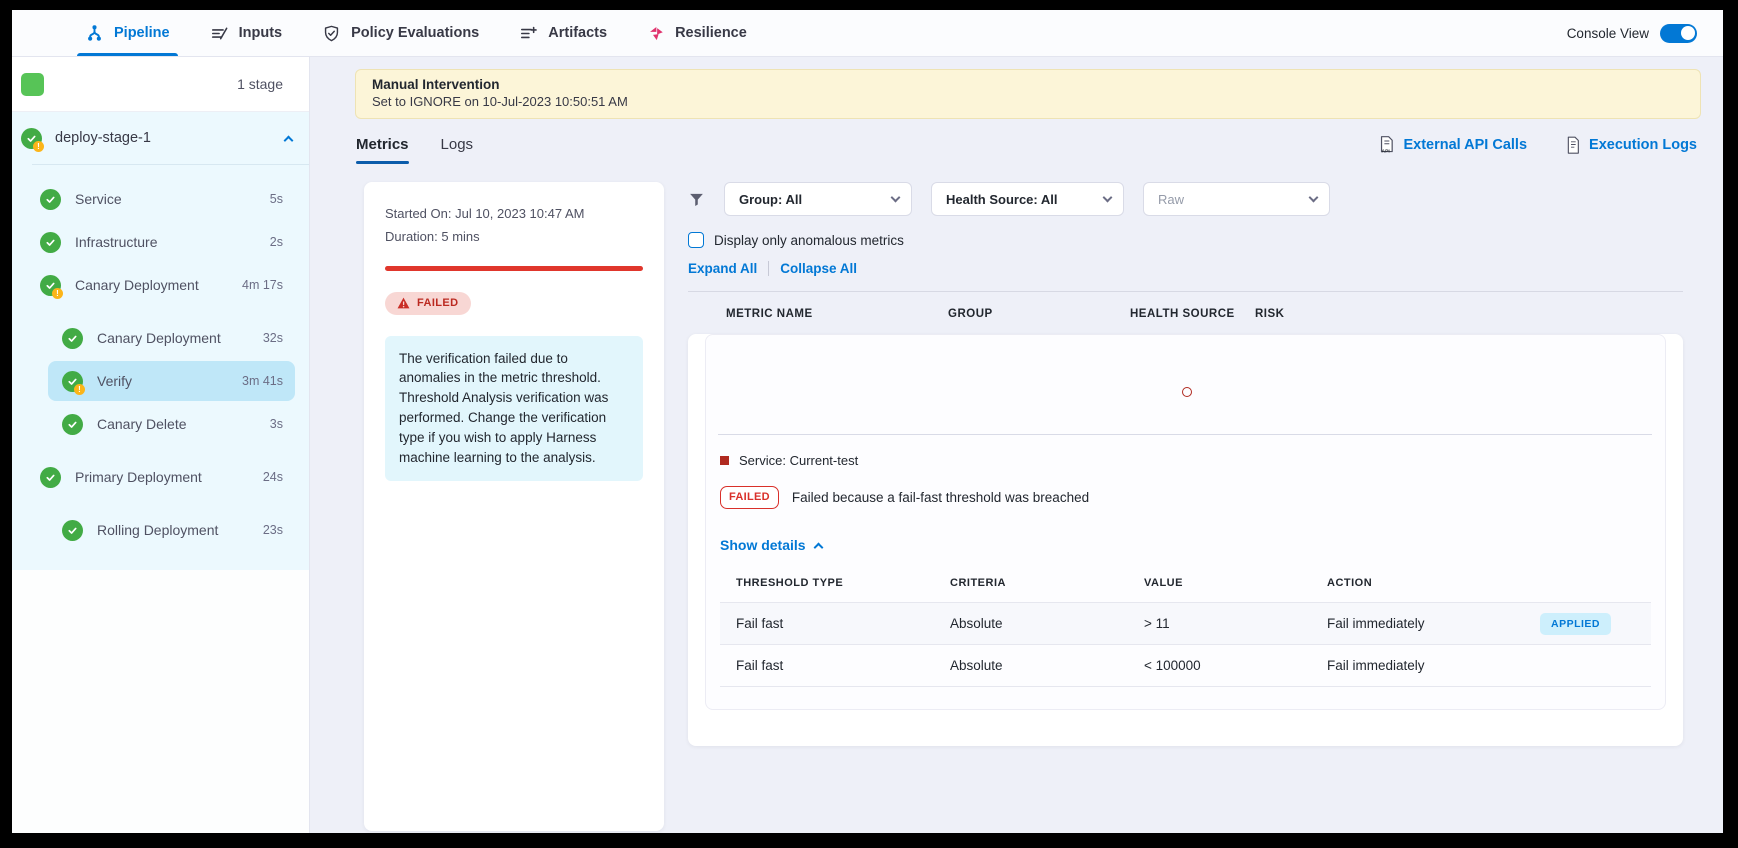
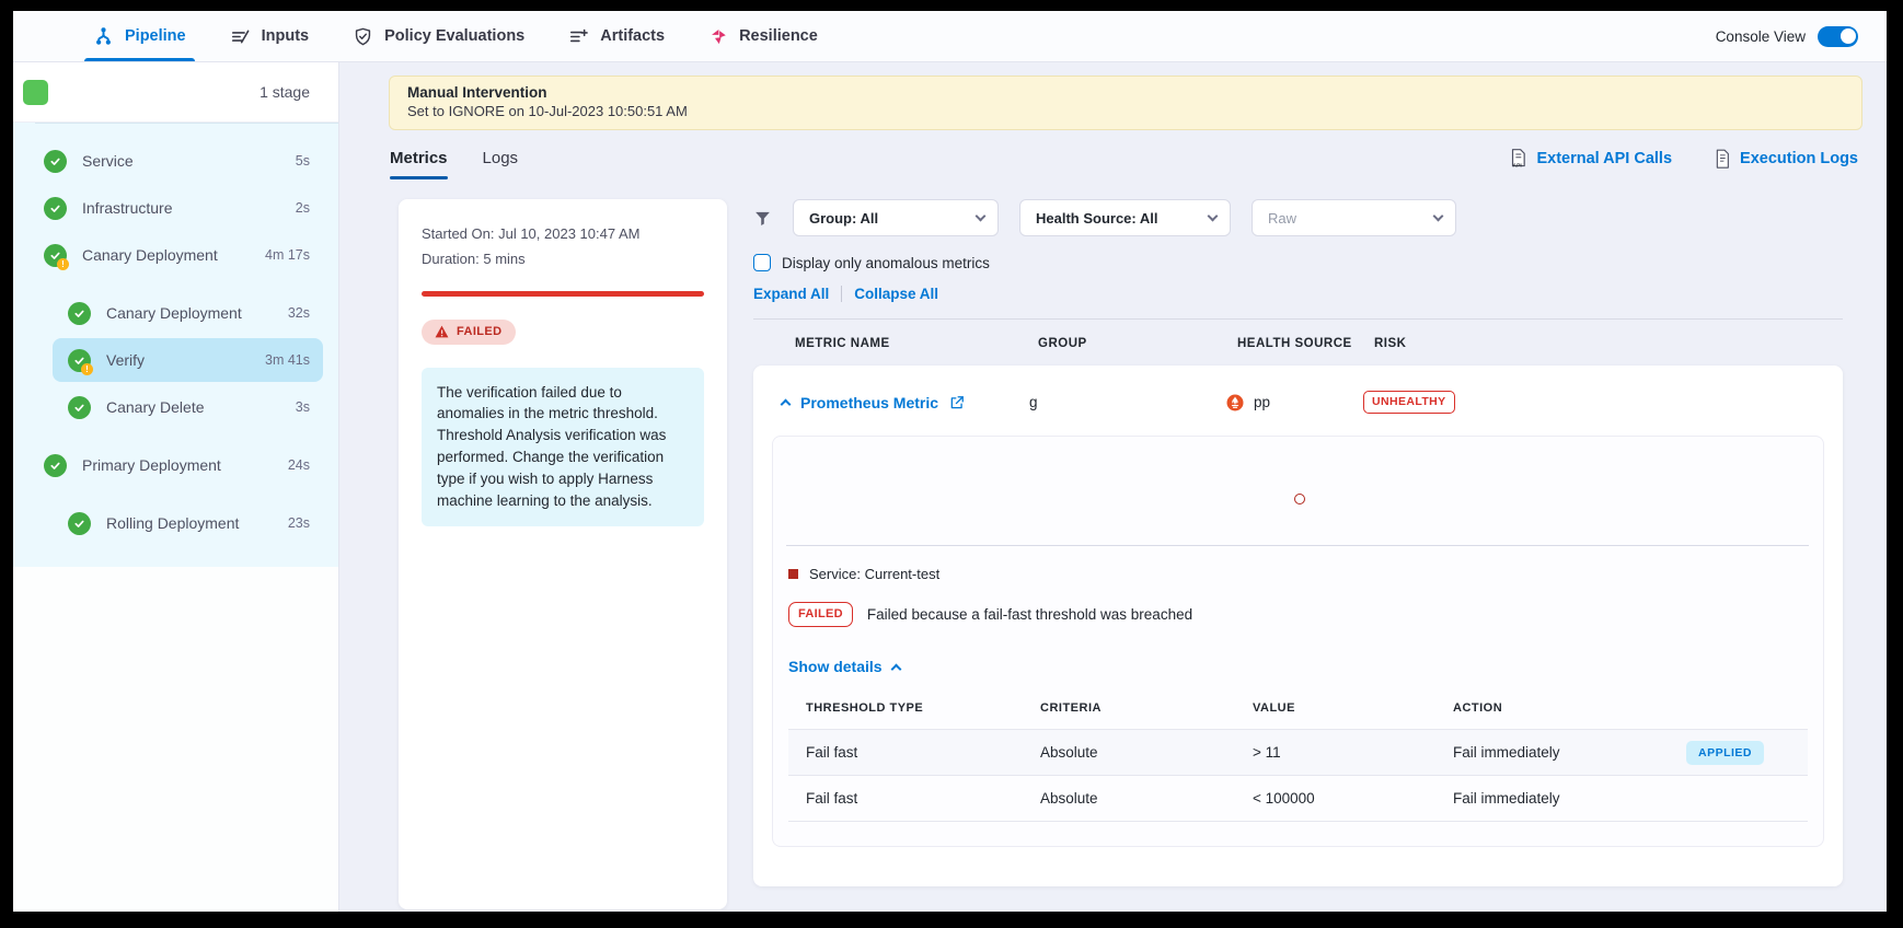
  Pipeline
  Inputs
  Policy Evaluations
  Artifacts
  Resilience
  Console View
  1 stage
- deploy-stage-1
  Service
  5s
  Infrastructure
  2s
  Canary Deployment
  4m 17s
  Canary Deployment
  32s
  Verify
  3m 41s
  Canary Delete
  3s
  Primary Deployment
  24s
  Rolling Deployment
  23s
  Manual Intervention
  Set to IGNORE on 10-Jul-2023 10:50:51 AM
  Metrics
  Logs
  External API Calls
  Execution Logs
  Started On: Jul 10, 2023 10:47 AM
  Duration: 5 mins
  FAILED
  The verification failed due to anomalies in the metric threshold. Threshold Analysis verification was performed. Change the verification type if you wish to apply Harness machine learning to the analysis.
  Group: All
  Health Source: All
  Raw
  Display only anomalous metrics
  Expand All
  Collapse All
  METRIC NAME
  GROUP
  HEALTH SOURCE
  RISK
+ Prometheus Metric
+ g
+ pp
+ UNHEALTHY
  Service: Current-test
  FAILED
  Failed because a fail-fast threshold was breached
  Show details
  THRESHOLD TYPE
  CRITERIA
  VALUE
  ACTION
  Fail fast
  Absolute
  > 11
  Fail immediately
  APPLIED
  Fail fast
  Absolute
  < 100000
  Fail immediately
